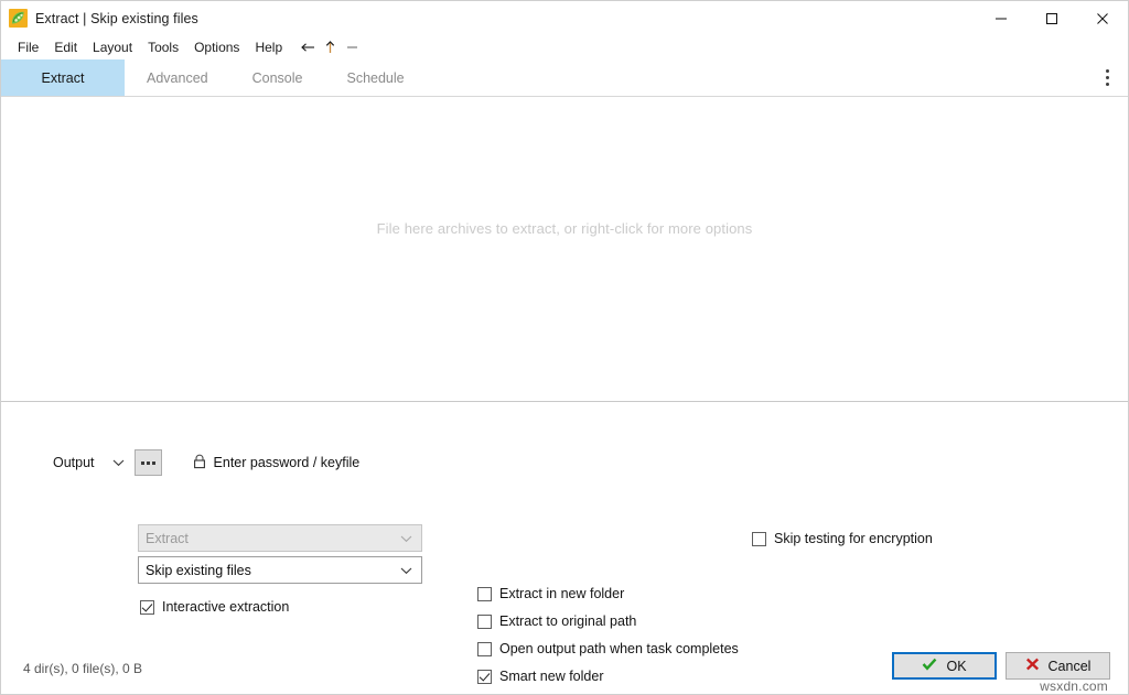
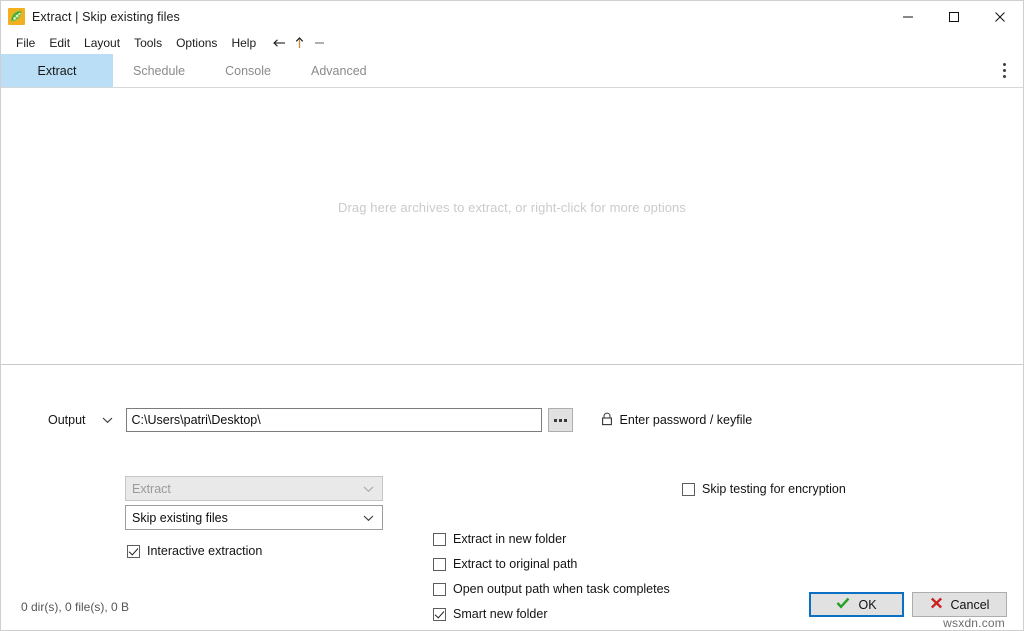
  Extract | Skip existing files
  File
  Edit
  Layout
  Tools
  Options
  Help
  Extract
- Advanced
+ Schedule
  Console
- Schedule
+ Advanced
- File here archives to extract, or right-click for more options
+ Drag here archives to extract, or right-click for more options
  Output
+ C:\Users\patri\Desktop\
  Enter password / keyfile
  Extract
  Skip existing files
  Interactive extraction
  Extract in new folder
  Extract to original path
  Open output path when task completes
  Smart new folder
  Skip testing for encryption
- 4 dir(s), 0 file(s), 0 B
+ 0 dir(s), 0 file(s), 0 B
  OK
  Cancel
  wsxdn.com
